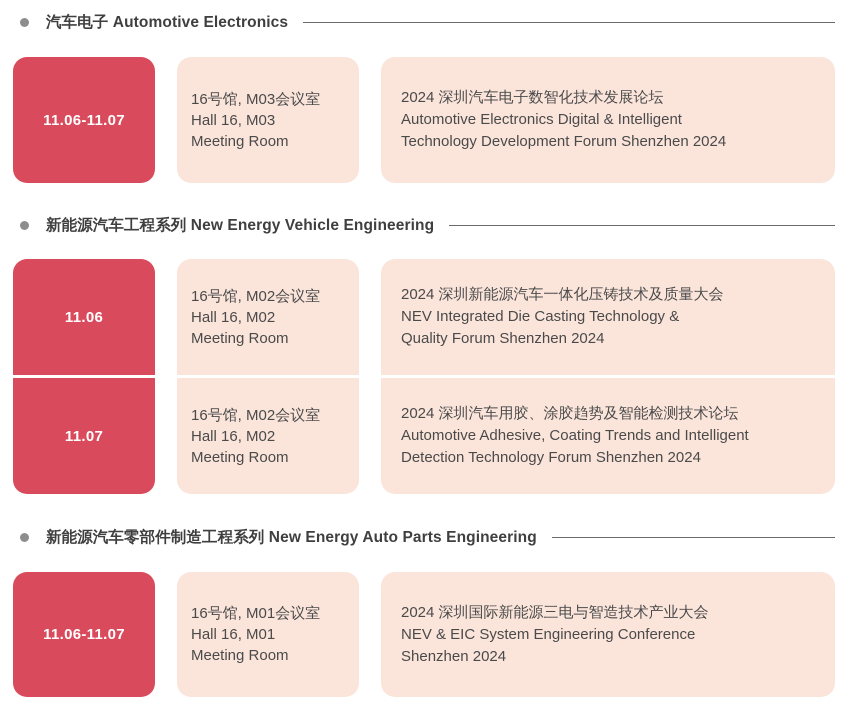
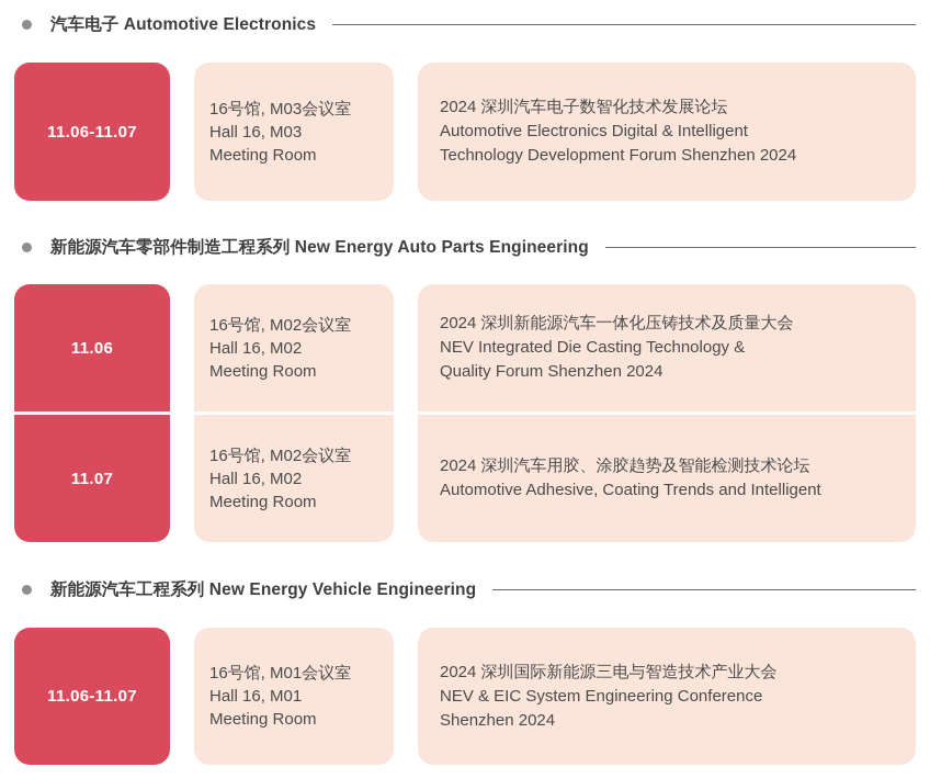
  汽车电子 Automotive Electronics
  11.06-11.07
  16号馆, M03会议室
  Hall 16, M03
  Meeting Room
  2024 深圳汽车电子数智化技术发展论坛
  Automotive Electronics Digital & Intelligent
  Technology Development Forum Shenzhen 2024
- 新能源汽车工程系列 New Energy Vehicle Engineering
+ 新能源汽车零部件制造工程系列 New Energy Auto Parts Engineering
  11.06
  11.07
  16号馆, M02会议室
  Hall 16, M02
  Meeting Room
  16号馆, M02会议室
  Hall 16, M02
  Meeting Room
  2024 深圳新能源汽车一体化压铸技术及质量大会
  NEV Integrated Die Casting Technology &
  Quality Forum Shenzhen 2024
  2024 深圳汽车用胶、涂胶趋势及智能检测技术论坛
  Automotive Adhesive, Coating Trends and Intelligent
- Detection Technology Forum Shenzhen 2024
- 新能源汽车零部件制造工程系列 New Energy Auto Parts Engineering
+ 新能源汽车工程系列 New Energy Vehicle Engineering
  11.06-11.07
  16号馆, M01会议室
  Hall 16, M01
  Meeting Room
  2024 深圳国际新能源三电与智造技术产业大会
  NEV & EIC System Engineering Conference
  Shenzhen 2024
